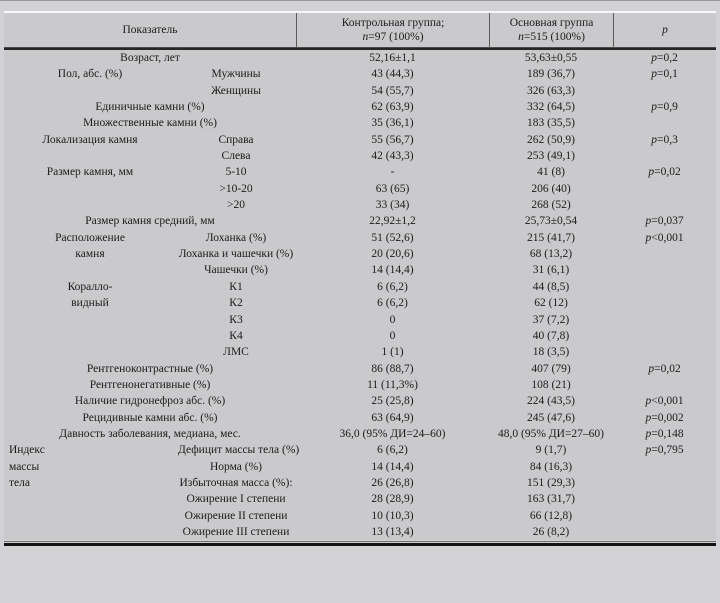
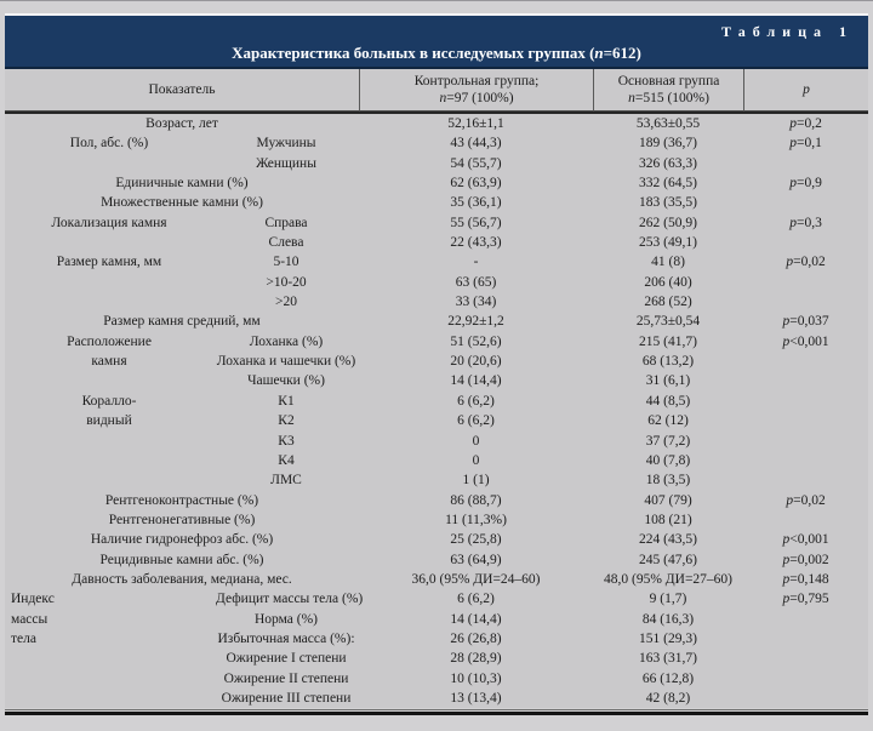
+ Таблица 1
+ Характеристика больных в исследуемых группах (n=612)
  Показатель	Контрольная группа;n=97 (100%)	Основная группаn=515 (100%)	p
  Возраст, лет	52,16±1,1	53,63±0,55	p=0,2
  Пол, абс. (%)	Мужчины	43 (44,3)	189 (36,7)	p=0,1
  Женщины	54 (55,7)	326 (63,3)
  Единичные камни (%)	62 (63,9)	332 (64,5)	p=0,9
  Множественные камни (%)	35 (36,1)	183 (35,5)
  Локализация камня	Справа	55 (56,7)	262 (50,9)	p=0,3
- Слева	42 (43,3)	253 (49,1)
+ Слева	22 (43,3)	253 (49,1)
  Размер камня, мм	5-10	-	41 (8)	p=0,02
  >10-20	63 (65)	206 (40)
  >20	33 (34)	268 (52)
  Размер камня средний, мм	22,92±1,2	25,73±0,54	p=0,037
  Расположение камня	Лоханка (%)	51 (52,6)	215 (41,7)	p<0,001
  Лоханка и чашечки (%)	20 (20,6)	68 (13,2)
  Чашечки (%)	14 (14,4)	31 (6,1)
  Коралло- видный	К1	6 (6,2)	44 (8,5)
  К2	6 (6,2)	62 (12)
  К3	0	37 (7,2)
  К4	0	40 (7,8)
  	ЛМС	1 (1)	18 (3,5)
  Рентгеноконтрастные (%)	86 (88,7)	407 (79)	p=0,02
  Рентгенонегативные (%)	11 (11,3%)	108 (21)
  Наличие гидронефроз абс. (%)	25 (25,8)	224 (43,5)	p<0,001
  Рецидивные камни абс. (%)	63 (64,9)	245 (47,6)	p=0,002
  Давность заболевания, медиана, мес.	36,0 (95% ДИ=24–60)	48,0 (95% ДИ=27–60)	p=0,148
  Индекс массы тела	Дефицит массы тела (%)	6 (6,2)	9 (1,7)	p=0,795
  Норма (%)	14 (14,4)	84 (16,3)
  Избыточная масса (%):	26 (26,8)	151 (29,3)
  Ожирение I степени	28 (28,9)	163 (31,7)
  Ожирение II степени	10 (10,3)	66 (12,8)
- Ожирение III степени	13 (13,4)	26 (8,2)
+ Ожирение III степени	13 (13,4)	42 (8,2)
